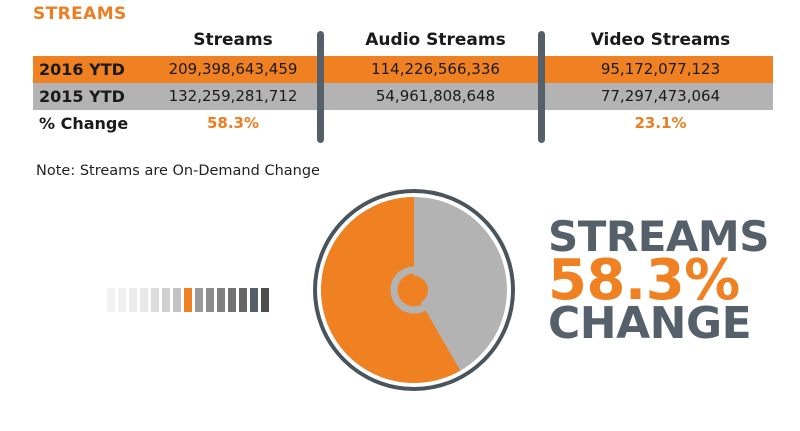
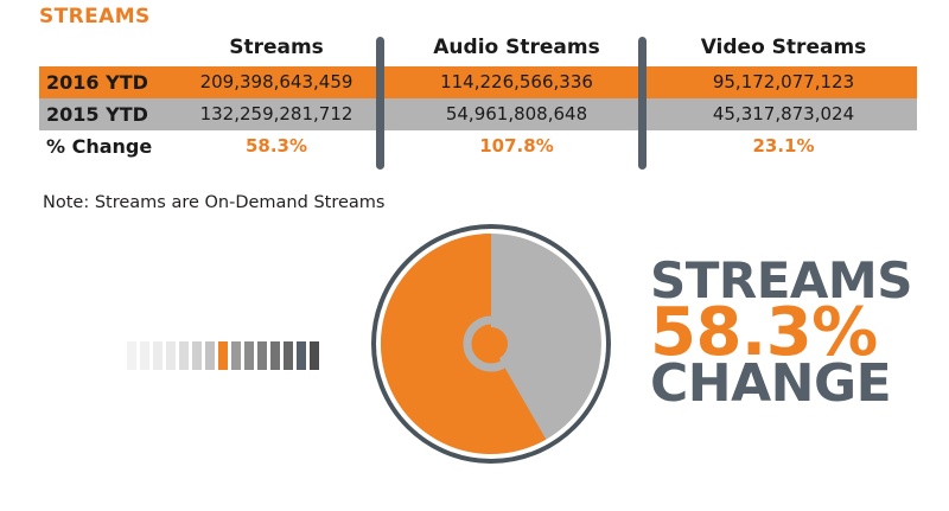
  STREAMS
  Streams
  Audio Streams
  Video Streams
  2016 YTD
  209,398,643,459
  114,226,566,336
  95,172,077,123
  2015 YTD
  132,259,281,712
  54,961,808,648
- 77,297,473,064
+ 45,317,873,024
  % Change
  58.3%
+ 107.8%
  23.1%
- Note: Streams are On-Demand Change
+ Note: Streams are On-Demand Streams
  STREAMS
  58.3%
  CHANGE
